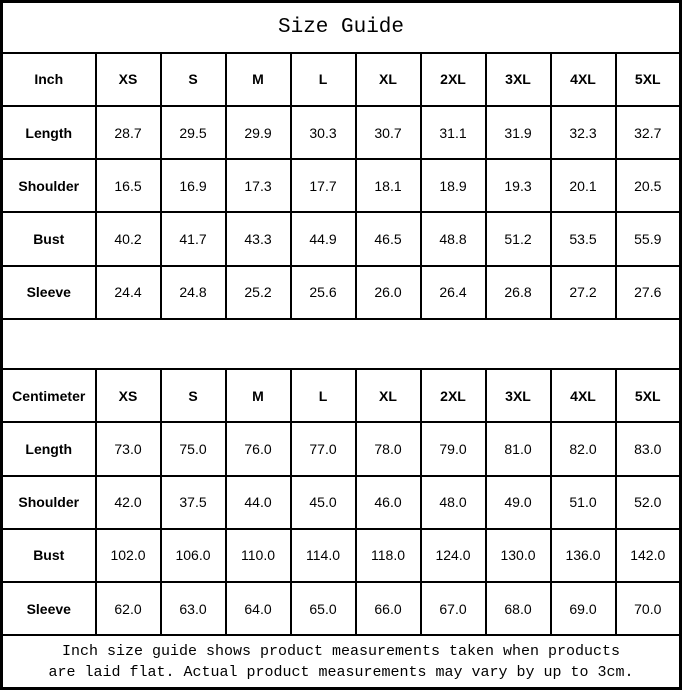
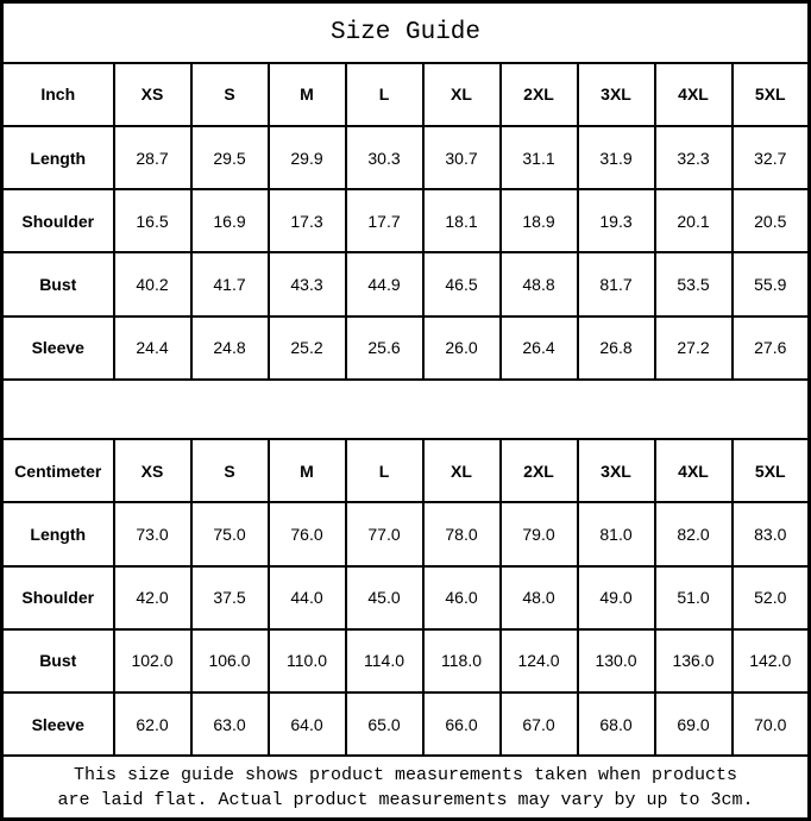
  Size Guide
  Inch	XS	S	M	L	XL	2XL	3XL	4XL	5XL
  Length	28.7	29.5	29.9	30.3	30.7	31.1	31.9	32.3	32.7
  Shoulder	16.5	16.9	17.3	17.7	18.1	18.9	19.3	20.1	20.5
- Bust	40.2	41.7	43.3	44.9	46.5	48.8	51.2	53.5	55.9
+ Bust	40.2	41.7	43.3	44.9	46.5	48.8	81.7	53.5	55.9
  Sleeve	24.4	24.8	25.2	25.6	26.0	26.4	26.8	27.2	27.6
  Centimeter	XS	S	M	L	XL	2XL	3XL	4XL	5XL
  Length	73.0	75.0	76.0	77.0	78.0	79.0	81.0	82.0	83.0
  Shoulder	42.0	37.5	44.0	45.0	46.0	48.0	49.0	51.0	52.0
  Bust	102.0	106.0	110.0	114.0	118.0	124.0	130.0	136.0	142.0
  Sleeve	62.0	63.0	64.0	65.0	66.0	67.0	68.0	69.0	70.0
- Inch size guide shows product measurements taken when products are laid flat. Actual product measurements may vary by up to 3cm.
+ This size guide shows product measurements taken when products are laid flat. Actual product measurements may vary by up to 3cm.
